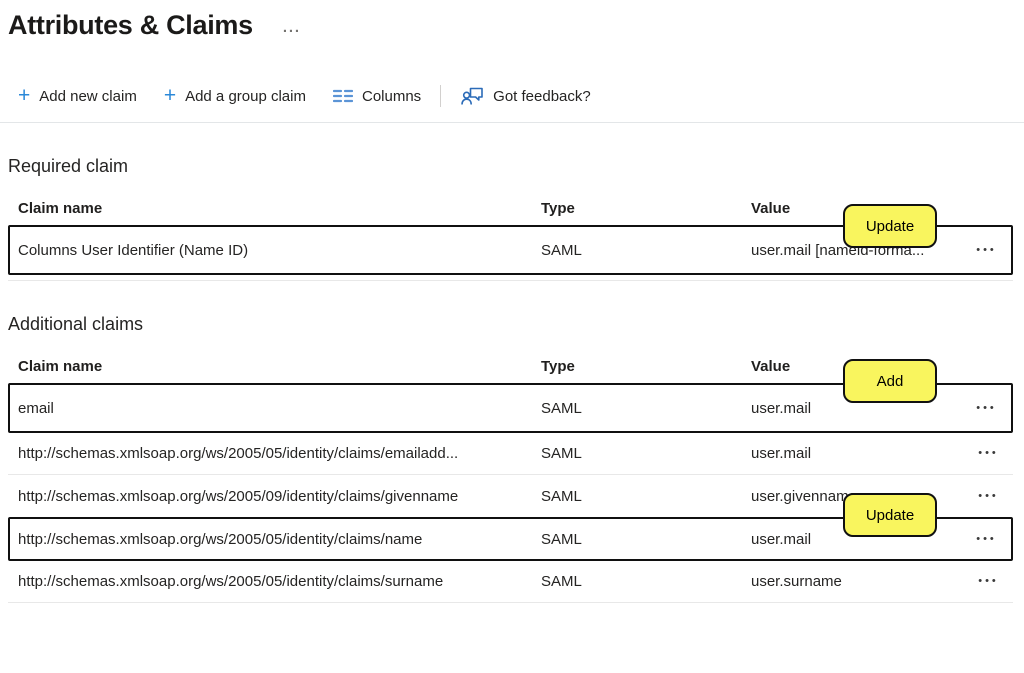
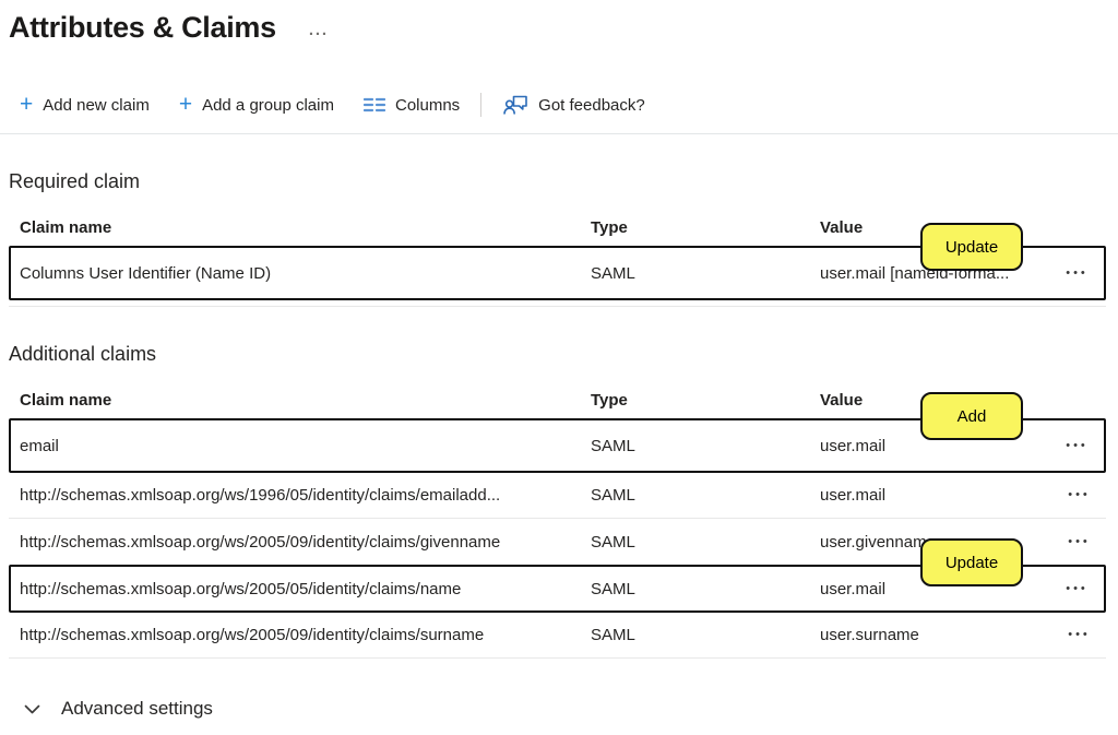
  Attributes & Claims
  ···
  +
  Add new claim
  +
  Add a group claim
  Columns
  Got feedback?
  Required claim
  Claim name
  Type
  Value
  Columns User Identifier (Name ID)
  SAML
  user.mail [nameid-forma...
  •••
  Additional claims
  Claim name
  Type
  Value
  email
  SAML
  user.mail
  •••
- http://schemas.xmlsoap.org/ws/2005/05/identity/claims/emailadd...
+ http://schemas.xmlsoap.org/ws/1996/05/identity/claims/emailadd...
  SAML
  user.mail
  •••
  http://schemas.xmlsoap.org/ws/2005/09/identity/claims/givenname
  SAML
  user.givennam
  •••
  http://schemas.xmlsoap.org/ws/2005/05/identity/claims/name
  SAML
  user.mail
  •••
- http://schemas.xmlsoap.org/ws/2005/05/identity/claims/surname
+ http://schemas.xmlsoap.org/ws/2005/09/identity/claims/surname
  SAML
  user.surname
  •••
+ Advanced settings
  Update
  Add
  Update
